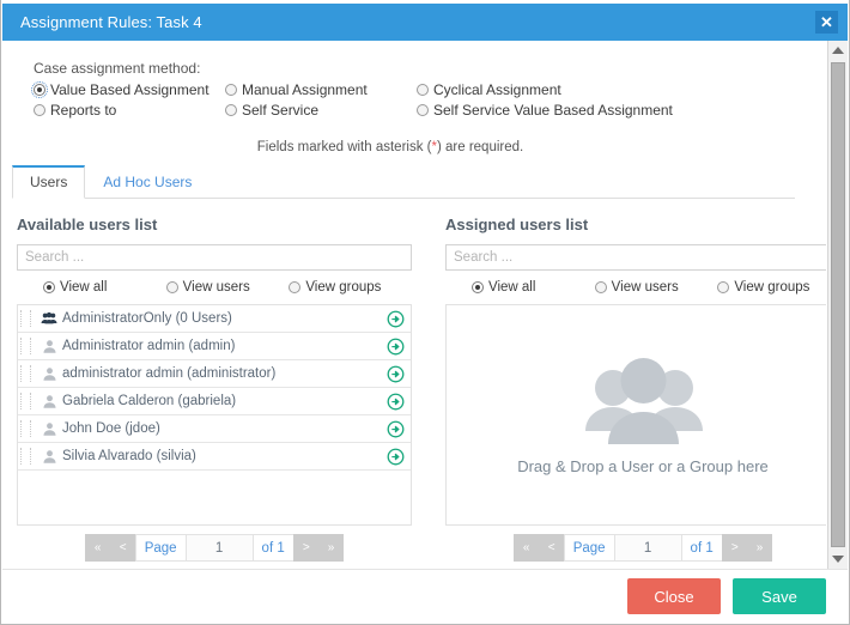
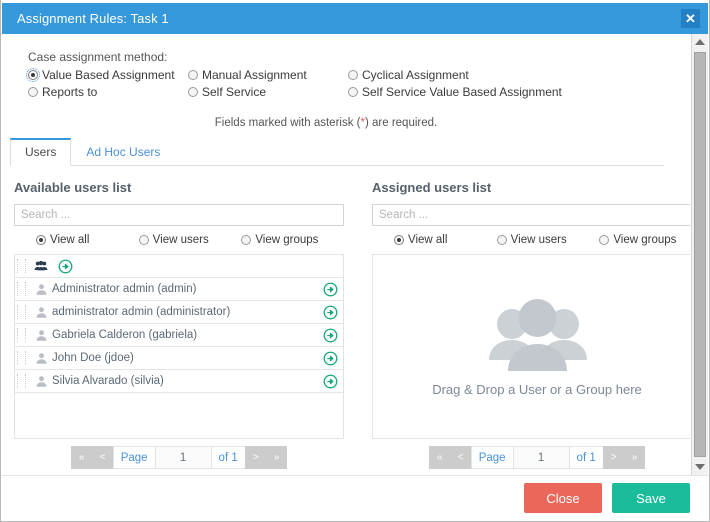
- Assignment Rules: Task 4
+ Assignment Rules: Task 1
  ✕
  Case assignment method:
  Value Based Assignment
  Manual Assignment
  Cyclical Assignment
  Reports to
  Self Service
  Self Service Value Based Assignment
  Fields marked with asterisk (*) are required.
  Users
  Ad Hoc Users
  Available users list
  Search ...
  View all
  View users
  View groups
- AdministratorOnly (0 Users)
  Administrator admin (admin)
  administrator admin (administrator)
  Gabriela Calderon (gabriela)
  John Doe (jdoe)
  Silvia Alvarado (silvia)
  «
  <
  Page
  1
  of 1
  >
  »
  Assigned users list
  Search ...
  View all
  View users
  View groups
  Drag & Drop a User or a Group here
  «
  <
  Page
  1
  of 1
  >
  »
  Close
  Save
